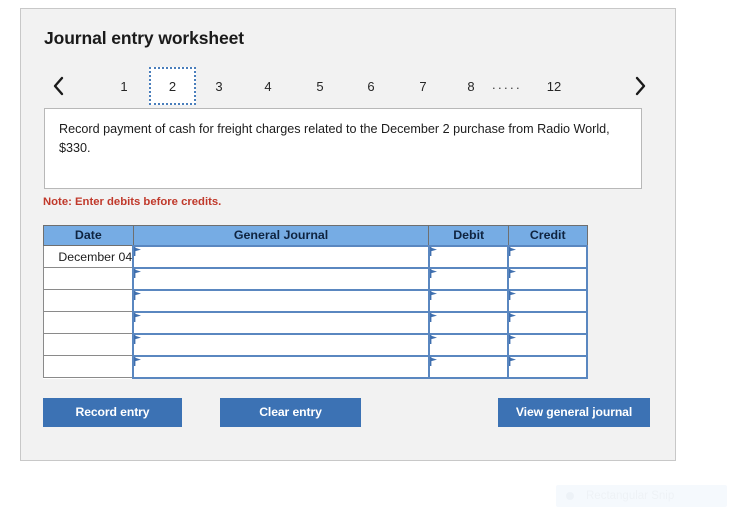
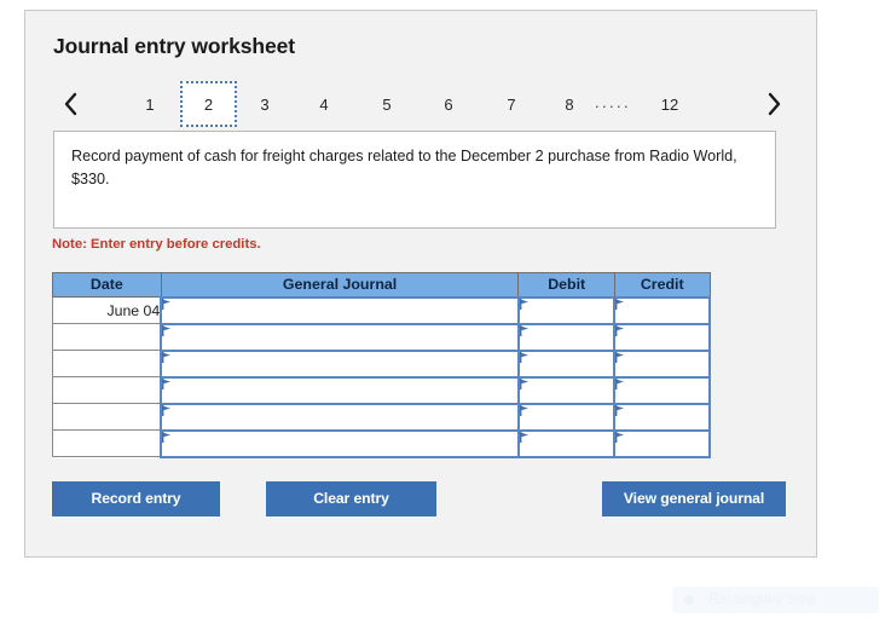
  Journal entry worksheet
  1
  2
  3
  4
  5
  6
  7
  8
  .....
  12
  Record payment of cash for freight charges related to the December 2 purchase from Radio World, $330.
- Note: Enter debits before credits.
+ Note: Enter entry before credits.
  Date	General Journal	Debit	Credit
- December 04
+ June 04
  Record entry
  Clear entry
  View general journal
